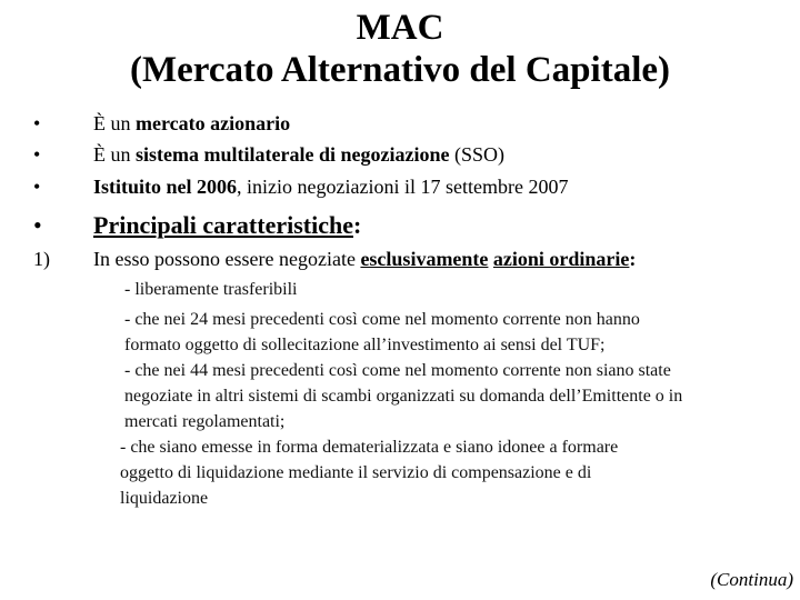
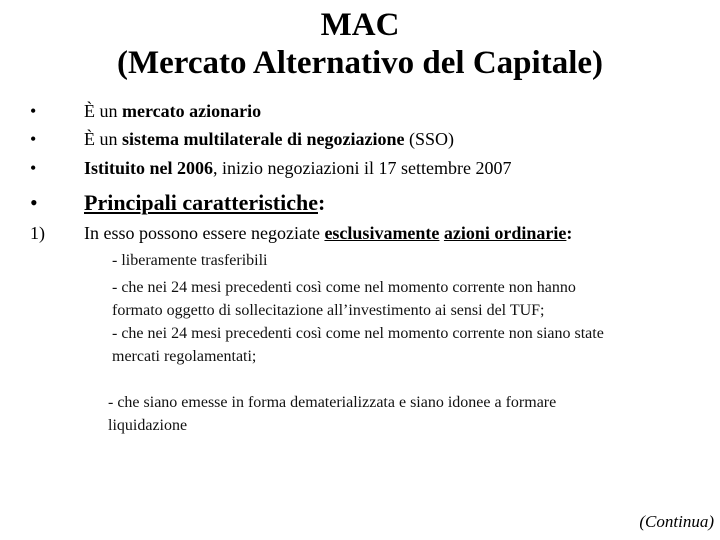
  MAC
  (Mercato Alternativo del Capitale)
  •
  È un mercato azionario
  •
  È un sistema multilaterale di negoziazione (SSO)
  •
  Istituito nel 2006, inizio negoziazioni il 17 settembre 2007
  •
  Principali caratteristiche:
  1)
  In esso possono essere negoziate esclusivamente azioni ordinarie:
  - liberamente trasferibili
  - che nei 24 mesi precedenti così come nel momento corrente non hanno
  formato oggetto di sollecitazione all’investimento ai sensi del TUF;
- - che nei 44 mesi precedenti così come nel momento corrente non siano state
+ - che nei 24 mesi precedenti così come nel momento corrente non siano state
- negoziate in altri sistemi di scambi organizzati su domanda dell’Emittente o in
  mercati regolamentati;
  - che siano emesse in forma dematerializzata e siano idonee a formare
- oggetto di liquidazione mediante il servizio di compensazione e di
  liquidazione
  (Continua)
